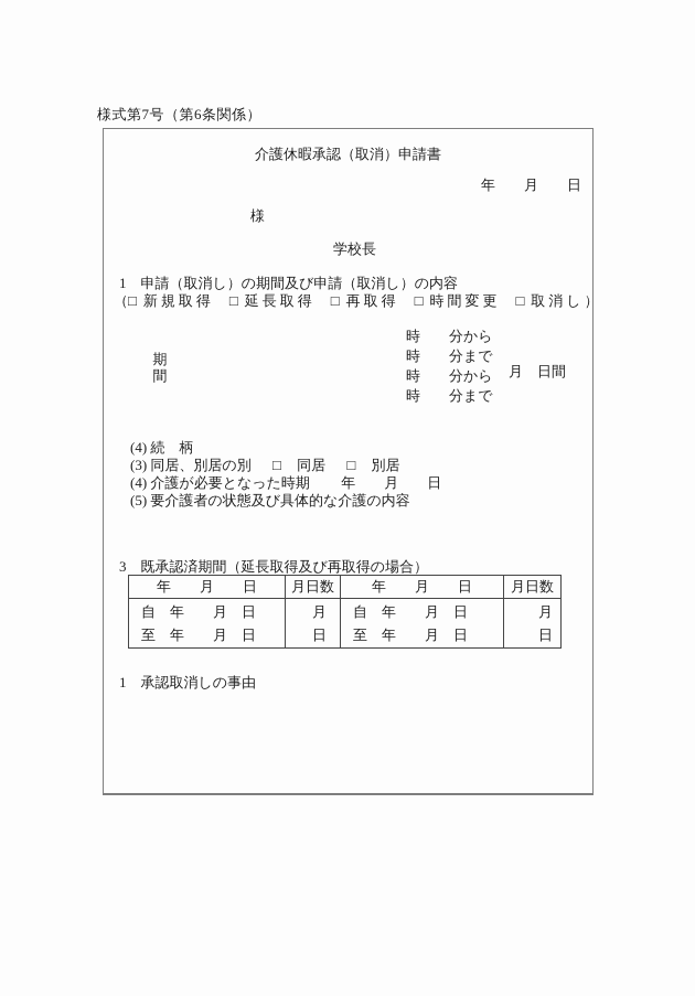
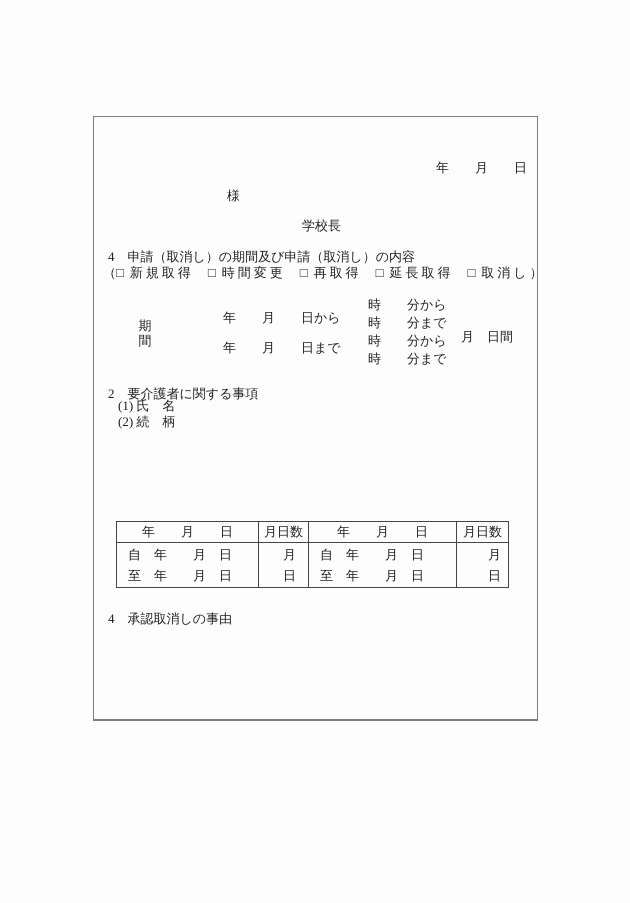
- 様式第7号（第6条関係）
- 介護休暇承認（取消）申請書
  年 月 日
  様
  学校長
- 1 申請（取消し）の期間及び申請（取消し）の内容
+ 4 申請（取消し）の期間及び申請（取消し）の内容
  （
  □ 新規取得
- □ 延長取得
+ □ 時間変更
  □ 再取得
- □ 時間変更
+ □ 延長取得
  □ 取消し
  ）
  期
  間
+ 年 月 日から
+ 年 月 日まで
  時 分から
  時 分まで
  時 分から
  時 分まで
  月 日間
+ 2 要介護者に関する事項
+ (1) 氏 名
- (4) 続 柄
+ (2) 続 柄
- (3) 同居、別居の別 □ 同居 □ 別居
- (4) 介護が必要となった時期 年 月 日
- (5) 要介護者の状態及び具体的な介護の内容
- 3 既承認済期間（延長取得及び再取得の場合）
  年 月 日
  月日数
  年 月 日
  月日数
  自 年 月 日
  至 年 月 日
  月
  日
  自 年 月 日
  至 年 月 日
  月
  日
- 1 承認取消しの事由
+ 4 承認取消しの事由
